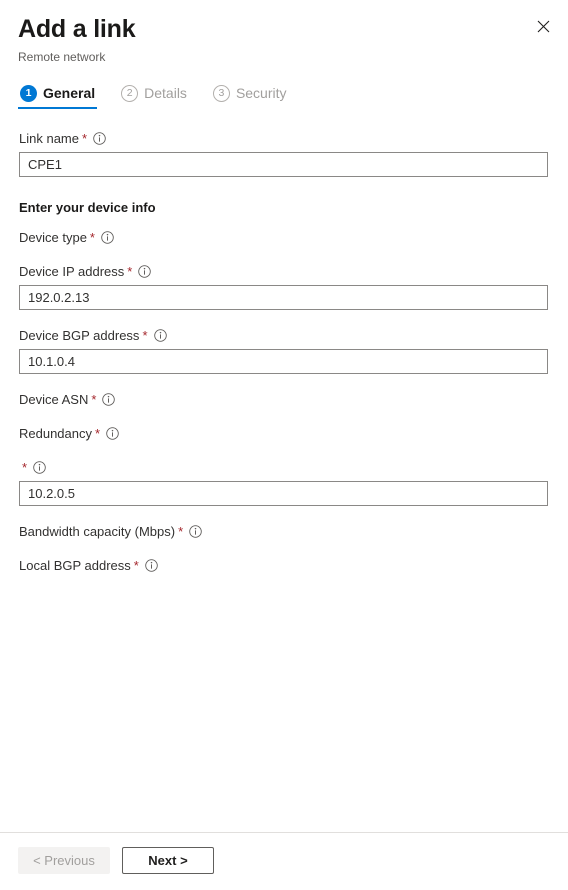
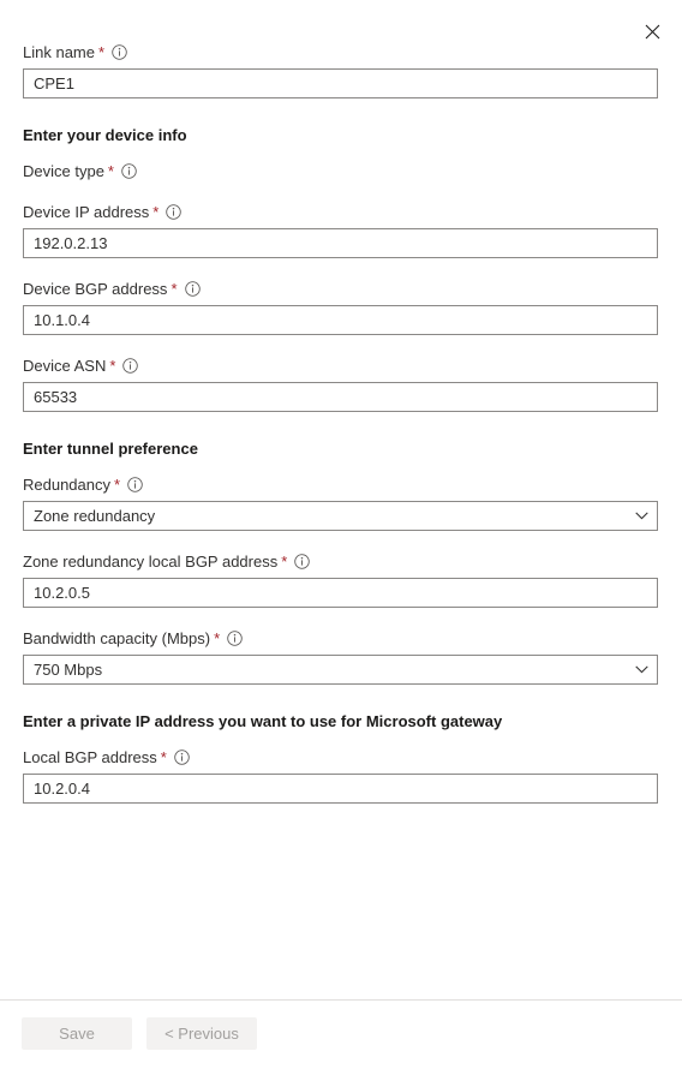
- Add a link
- Remote network
- 1
- General
- 2
- Details
- 3
- Security
  Link name
  *
  CPE1
  Enter your device info
  Device type
  *
  Device IP address
  *
  192.0.2.13
  Device BGP address
  *
  10.1.0.4
  Device ASN
  *
+ 65533
+ Enter tunnel preference
  Redundancy
  *
+ Zone redundancy
+ Zone redundancy local BGP address
  *
  10.2.0.5
  Bandwidth capacity (Mbps)
  *
+ 750 Mbps
+ Enter a private IP address you want to use for Microsoft gateway
  Local BGP address
  *
+ 10.2.0.4
+ Save
  < Previous
- Next >
